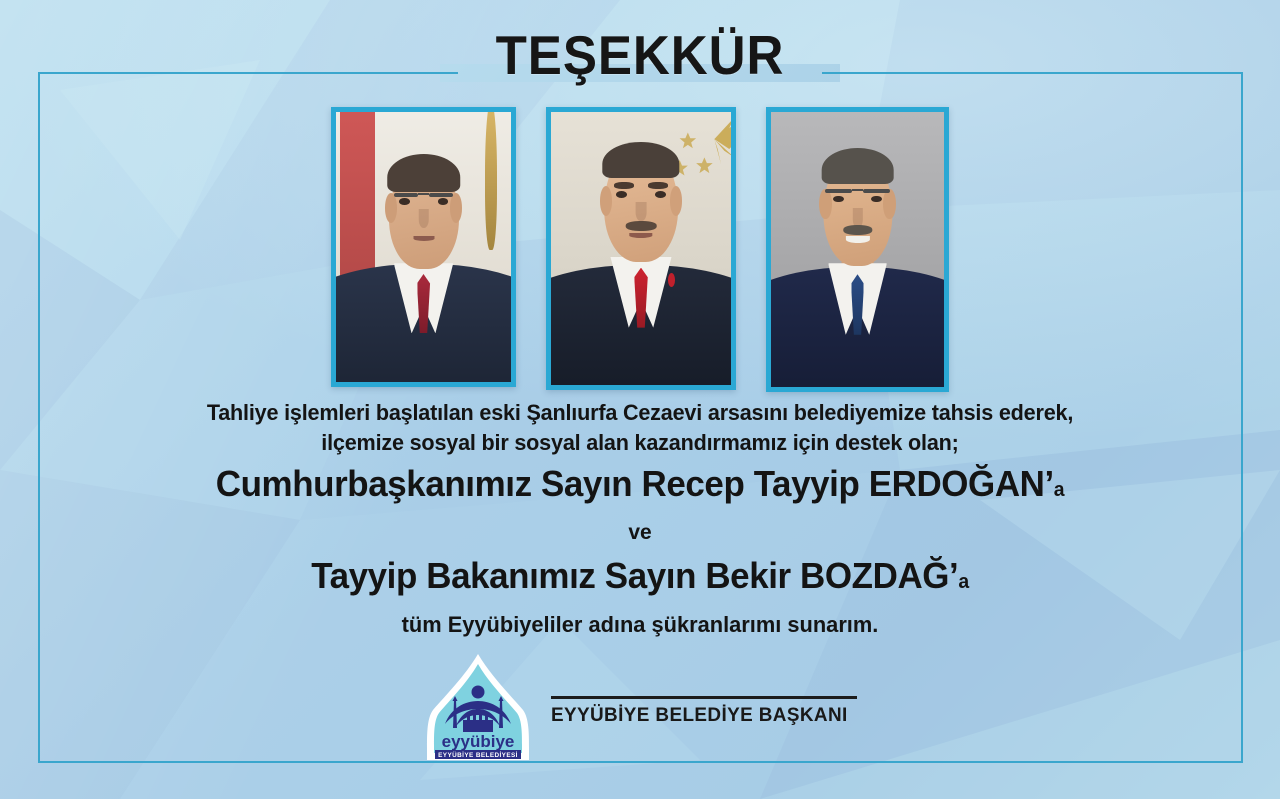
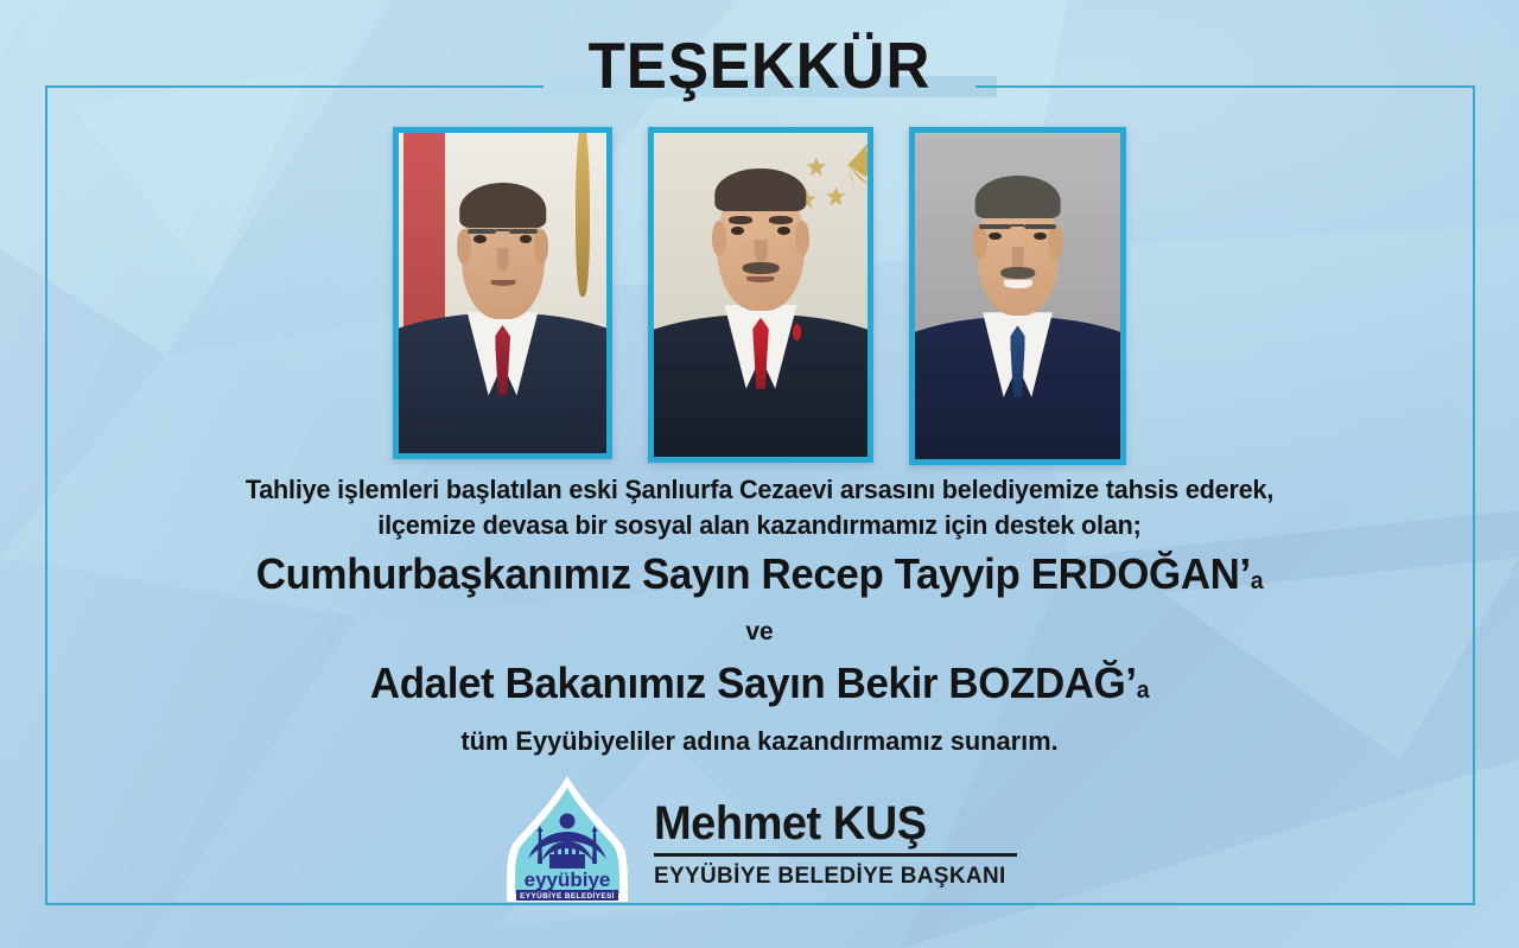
  TEŞEKKÜR
  Tahliye işlemleri başlatılan eski Şanlıurfa Cezaevi arsasını belediyemize tahsis ederek,
- ilçemize sosyal bir sosyal alan kazandırmamız için destek olan;
+ ilçemize devasa bir sosyal alan kazandırmamız için destek olan;
  Cumhurbaşkanımız Sayın Recep Tayyip ERDOĞAN’a
  ve
- Tayyip Bakanımız Sayın Bekir BOZDAĞ’a
+ Adalet Bakanımız Sayın Bekir BOZDAĞ’a
- tüm Eyyübiyeliler adına şükranlarımı sunarım.
+ tüm Eyyübiyeliler adına kazandırmamız sunarım.
  eyyübiye
+ Mehmet KUŞ
  EYYÜBİYE BELEDİYE BAŞKANI
